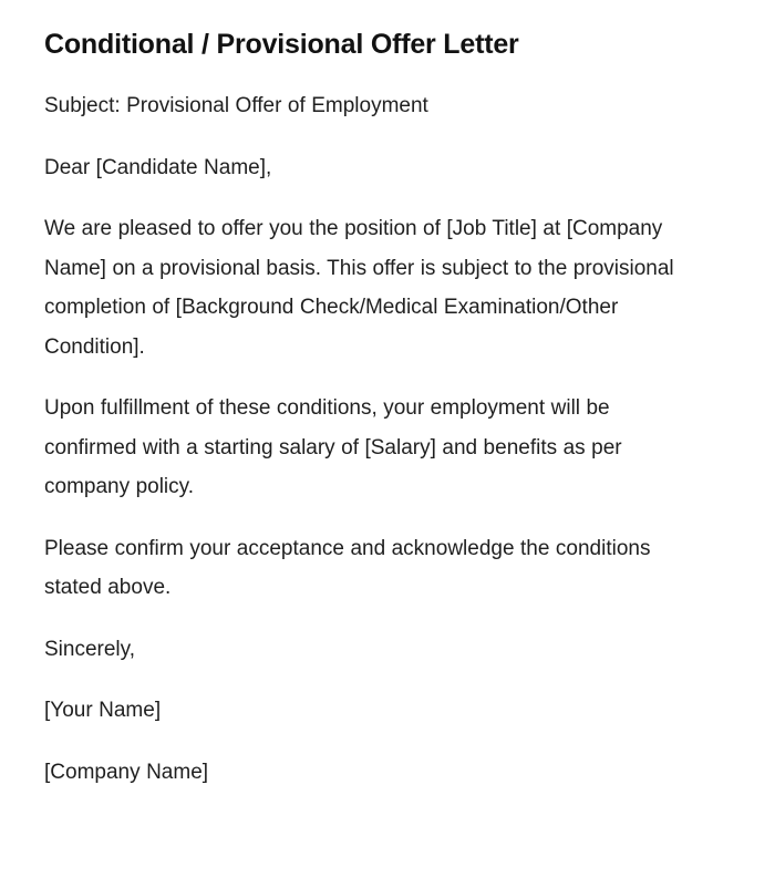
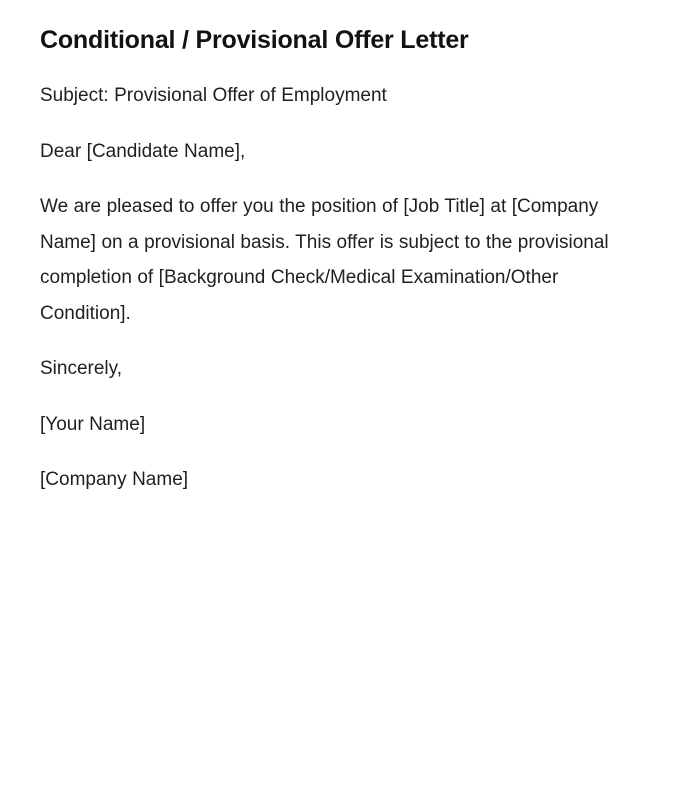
  Conditional / Provisional Offer Letter
  Subject: Provisional Offer of Employment
  Dear [Candidate Name],
  We are pleased to offer you the position of [Job Title] at [Company Name] on a provisional basis. This offer is subject to the provisional completion of [Background Check/Medical Examination/Other Condition].
- Upon fulfillment of these conditions, your employment will be confirmed with a starting salary of [Salary] and benefits as per company policy.
- Please confirm your acceptance and acknowledge the conditions stated above.
  Sincerely,
  [Your Name]
  [Company Name]
